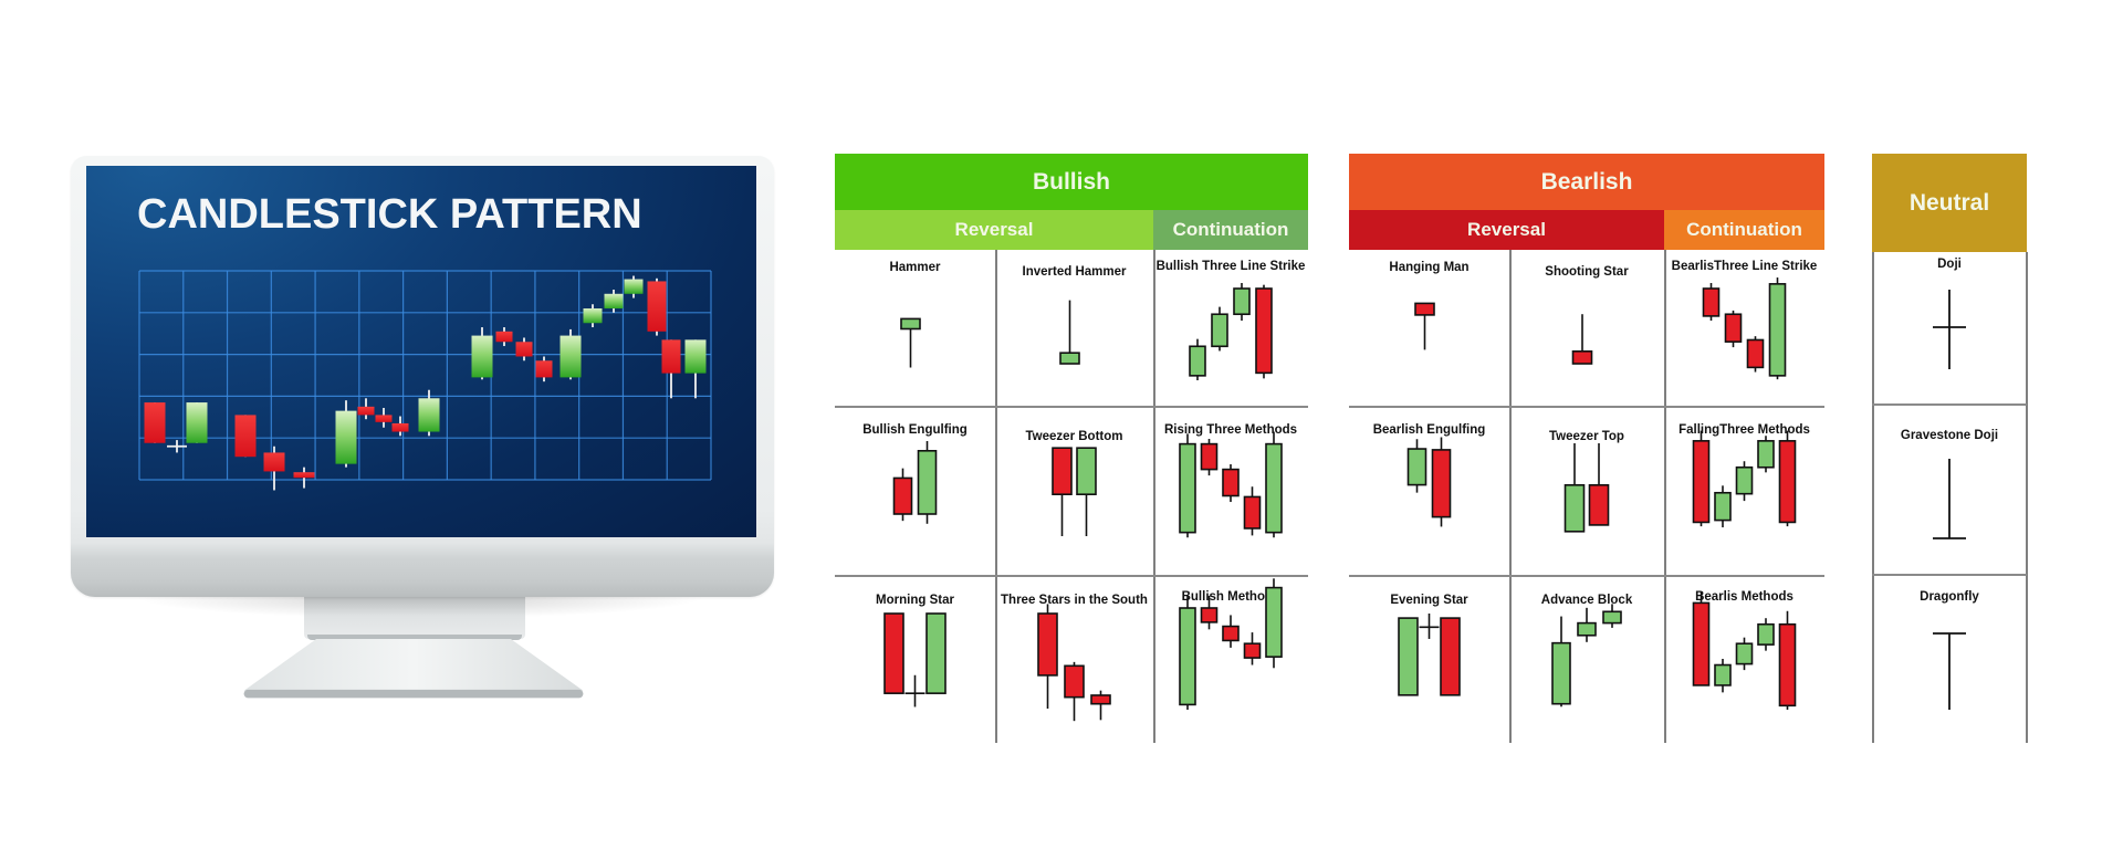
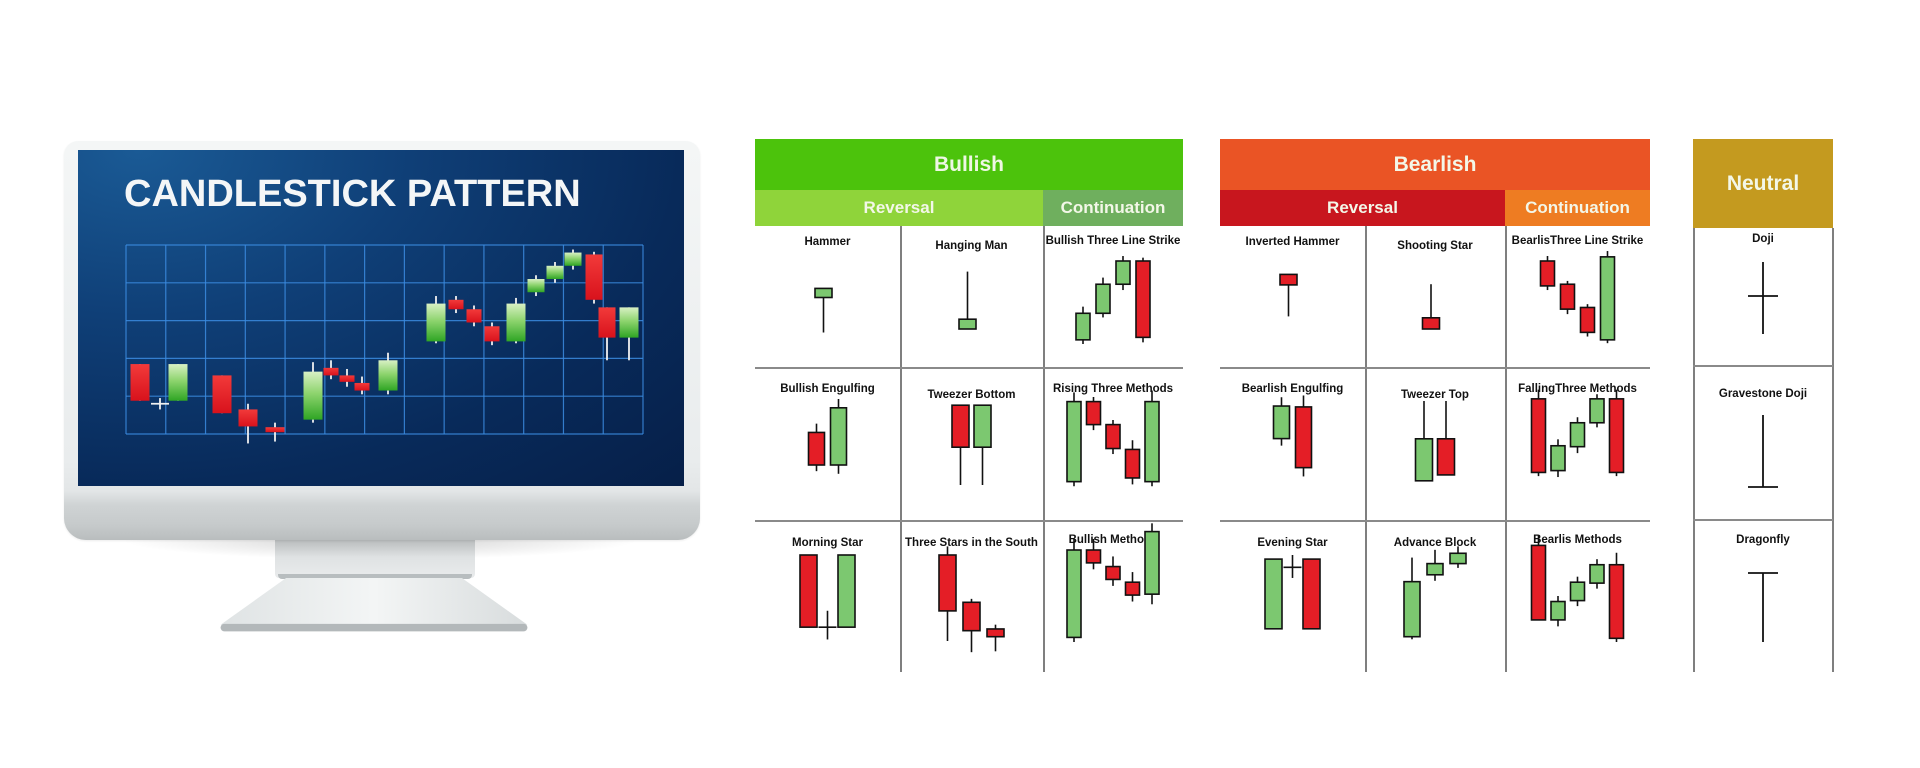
  CANDLESTICK PATTERN
  Bullish
  Reversal
  Continuation
  Hammer
- Inverted Hammer
+ Hanging Man
  Bullish Three Line Strike
  Bullish Engulfing
  Tweezer Bottom
  Rising Three Methods
  Morning Star
  Three Stars in the South
  Bullish Metho
  Bearlish
  Reversal
  Continuation
- Hanging Man
+ Inverted Hammer
  Shooting Star
  BearlisThree Line Strike
  Bearlish Engulfing
  Tweezer Top
  FallingThree Methods
  Evening Star
  Advance Block
  Bearlis Methods
  Neutral
  Doji
  Gravestone Doji
  Dragonfly
